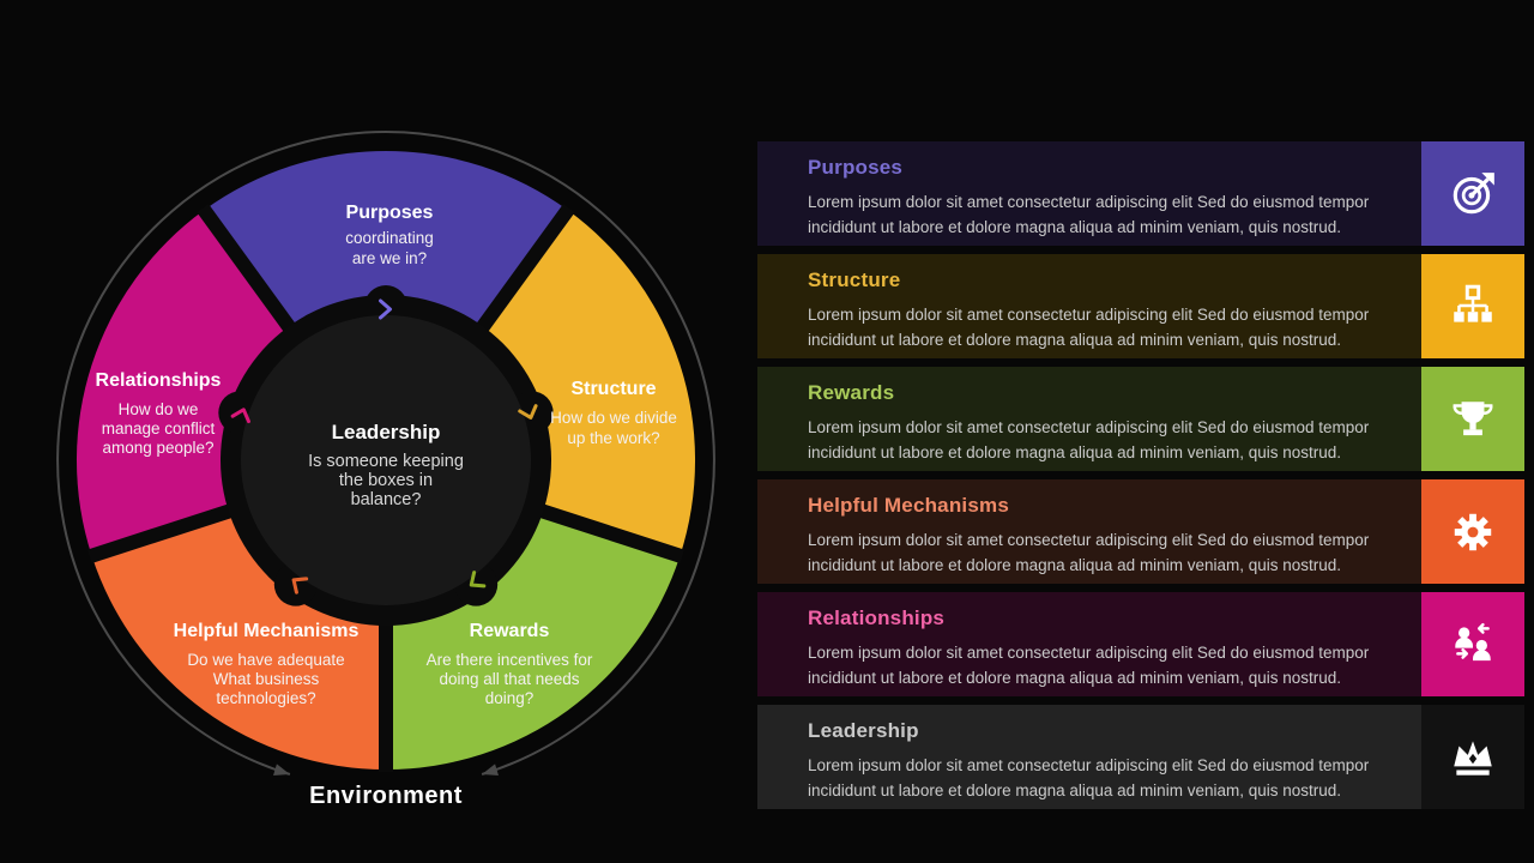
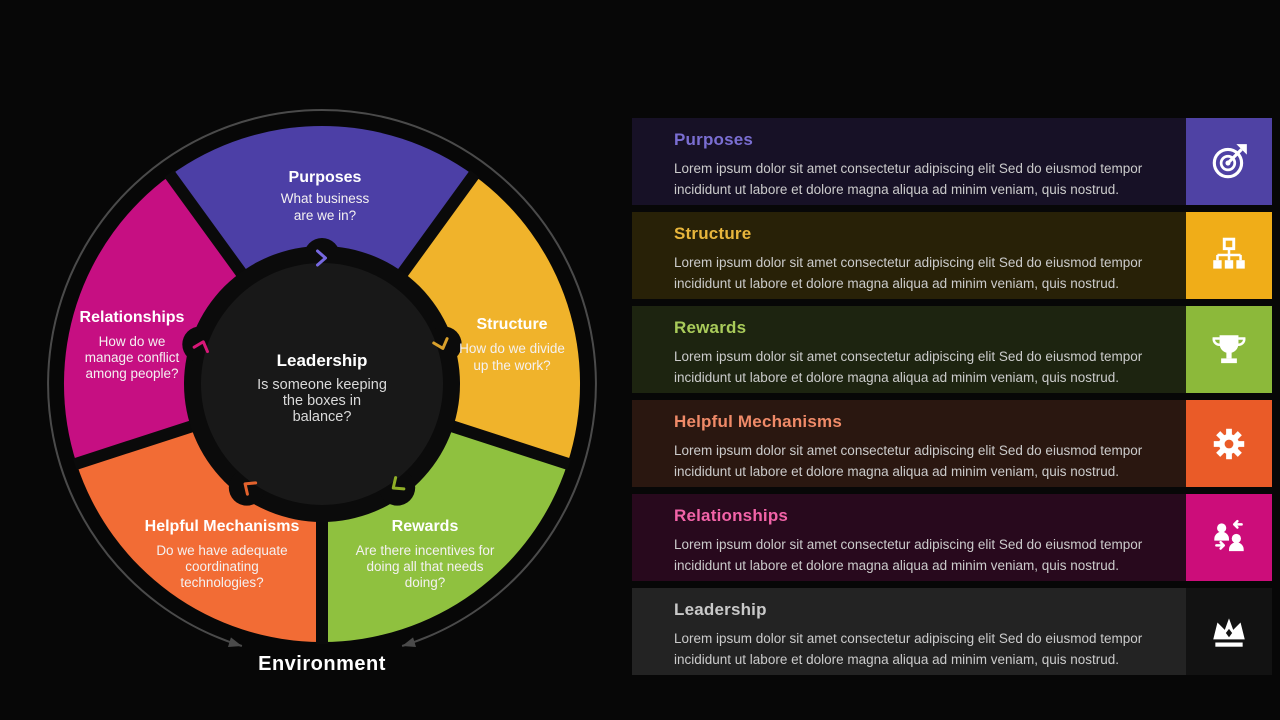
  Purposes
- coordinating
+ What business
  are we in?
  Structure
  How do we divide
  up the work?
  Rewards
  Are there incentives for
  doing all that needs
  doing?
  Helpful Mechanisms
  Do we have adequate
- What business
+ coordinating
  technologies?
  Relationships
  How do we
  manage conflict
  among people?
  Leadership
  Is someone keeping
  the boxes in
  balance?
  Environment
  Purposes
  Lorem ipsum dolor sit amet consectetur adipiscing elit Sed do eiusmod tempor incididunt ut labore et dolore magna aliqua ad minim veniam, quis nostrud.
  Structure
  Lorem ipsum dolor sit amet consectetur adipiscing elit Sed do eiusmod tempor incididunt ut labore et dolore magna aliqua ad minim veniam, quis nostrud.
  Rewards
  Lorem ipsum dolor sit amet consectetur adipiscing elit Sed do eiusmod tempor incididunt ut labore et dolore magna aliqua ad minim veniam, quis nostrud.
  Helpful Mechanisms
  Lorem ipsum dolor sit amet consectetur adipiscing elit Sed do eiusmod tempor incididunt ut labore et dolore magna aliqua ad minim veniam, quis nostrud.
  Relationships
  Lorem ipsum dolor sit amet consectetur adipiscing elit Sed do eiusmod tempor incididunt ut labore et dolore magna aliqua ad minim veniam, quis nostrud.
  Leadership
  Lorem ipsum dolor sit amet consectetur adipiscing elit Sed do eiusmod tempor incididunt ut labore et dolore magna aliqua ad minim veniam, quis nostrud.
